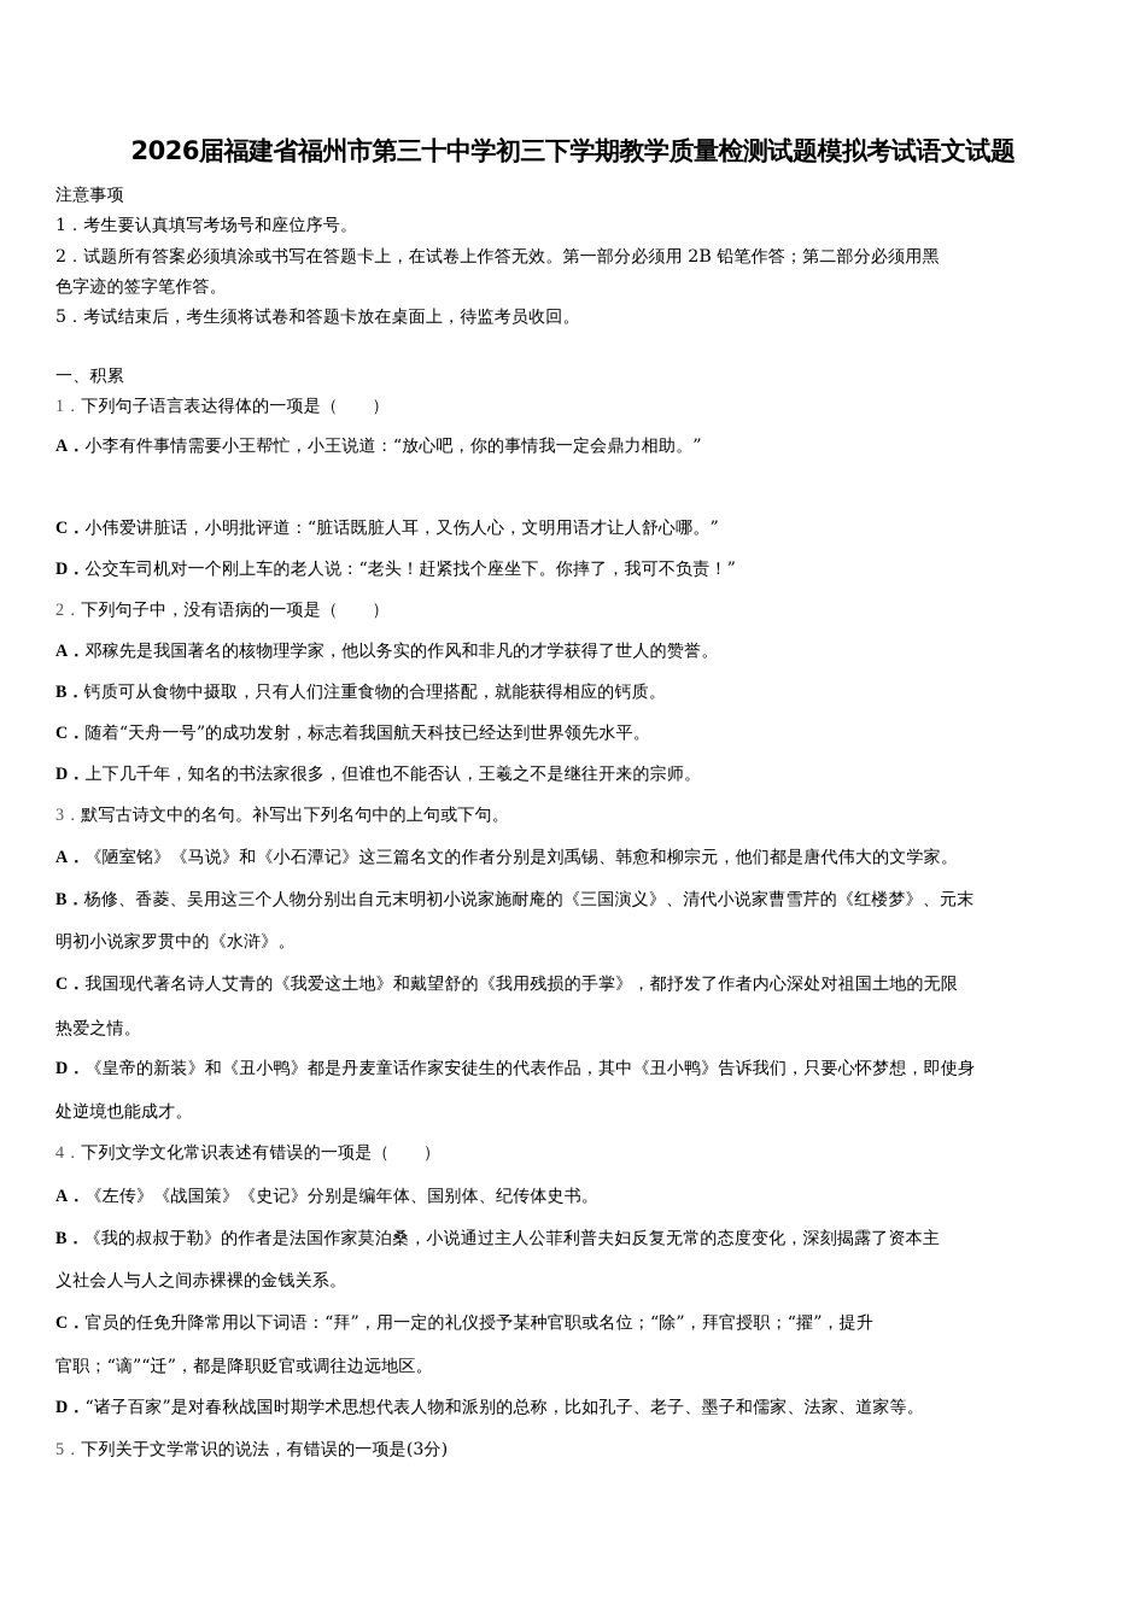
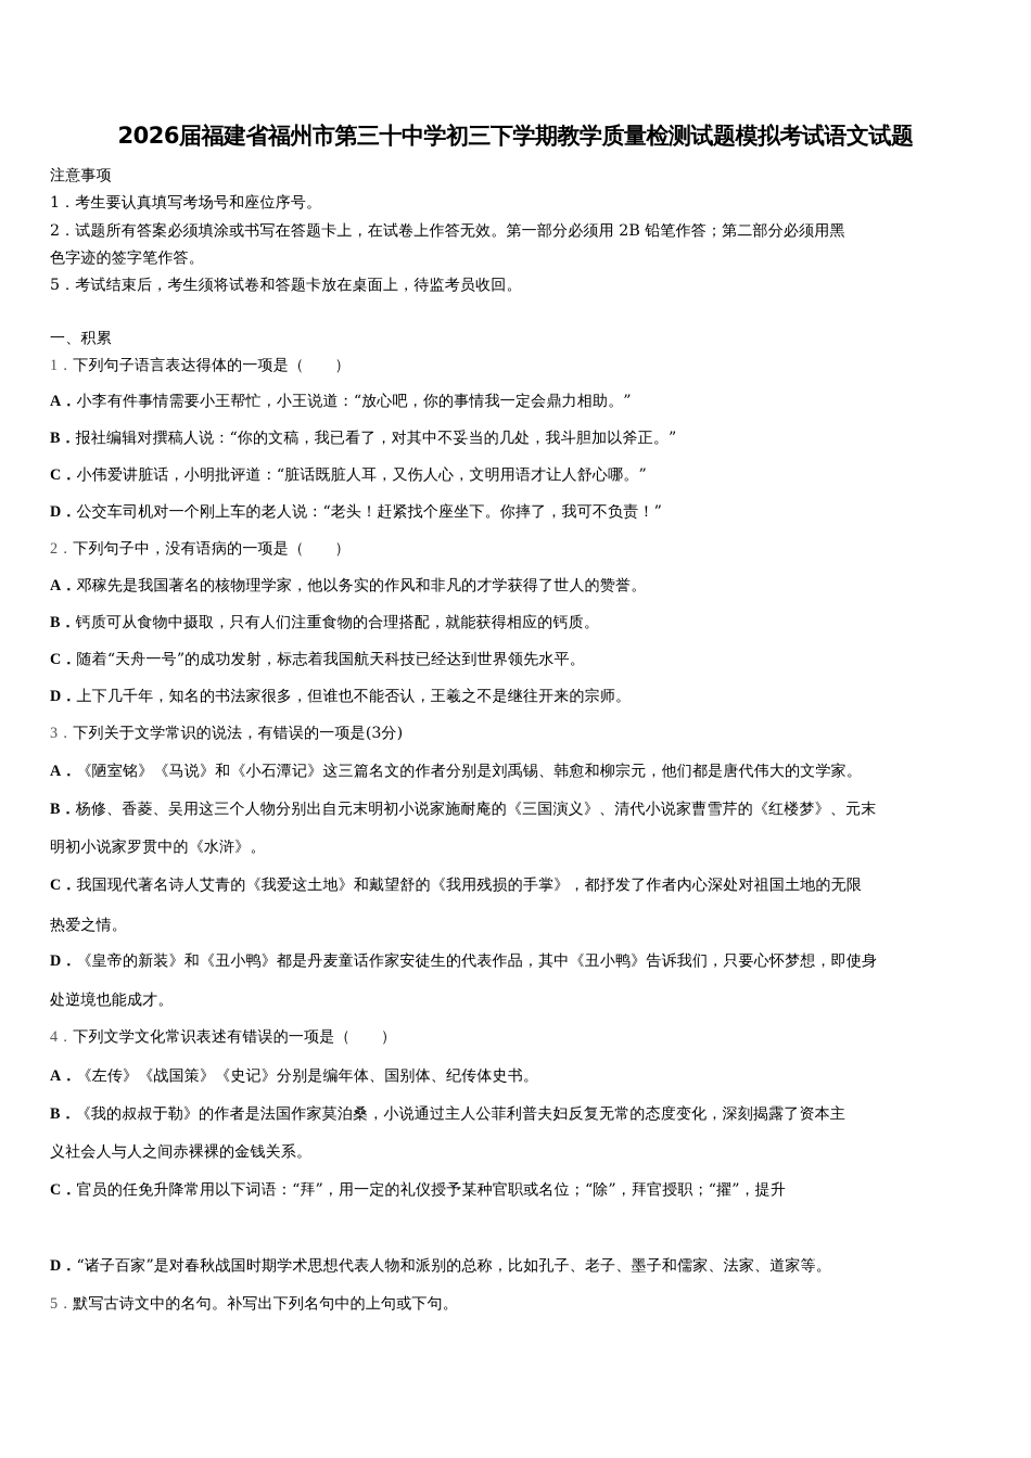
  2026届福建省福州市第三十中学初三下学期教学质量检测试题模拟考试语文试题
  注意事项
  1．考生要认真填写考场号和座位序号。
  2．试题所有答案必须填涂或书写在答题卡上，在试卷上作答无效。第一部分必须用 2B 铅笔作答；第二部分必须用黑
  色字迹的签字笔作答。
  5．考试结束后，考生须将试卷和答题卡放在桌面上，待监考员收回。
  一、积累
  1．下列句子语言表达得体的一项是（ ）
  A．小李有件事情需要小王帮忙，小王说道：“放心吧，你的事情我一定会鼎力相助。”
+ B．报社编辑对撰稿人说：“你的文稿，我已看了，对其中不妥当的几处，我斗胆加以斧正。”
  C．小伟爱讲脏话，小明批评道：“脏话既脏人耳，又伤人心，文明用语才让人舒心哪。”
  D．公交车司机对一个刚上车的老人说：“老头！赶紧找个座坐下。你摔了，我可不负责！”
  2．下列句子中，没有语病的一项是（ ）
  A．邓稼先是我国著名的核物理学家，他以务实的作风和非凡的才学获得了世人的赞誉。
  B．钙质可从食物中摄取，只有人们注重食物的合理搭配，就能获得相应的钙质。
  C．随着“天舟一号”的成功发射，标志着我国航天科技已经达到世界领先水平。
  D．上下几千年，知名的书法家很多，但谁也不能否认，王羲之不是继往开来的宗师。
- 3．默写古诗文中的名句。补写出下列名句中的上句或下句。
+ 3．下列关于文学常识的说法，有错误的一项是(3分)
  A．《陋室铭》《马说》和《小石潭记》这三篇名文的作者分别是刘禹锡、韩愈和柳宗元，他们都是唐代伟大的文学家。
  B．杨修、香菱、吴用这三个人物分别出自元末明初小说家施耐庵的《三国演义》、清代小说家曹雪芹的《红楼梦》、元末
  明初小说家罗贯中的《水浒》。
  C．我国现代著名诗人艾青的《我爱这土地》和戴望舒的《我用残损的手掌》，都抒发了作者内心深处对祖国土地的无限
  热爱之情。
  D．《皇帝的新装》和《丑小鸭》都是丹麦童话作家安徒生的代表作品，其中《丑小鸭》告诉我们，只要心怀梦想，即使身
  处逆境也能成才。
  4．下列文学文化常识表述有错误的一项是（ ）
  A．《左传》《战国策》《史记》分别是编年体、国别体、纪传体史书。
  B．《我的叔叔于勒》的作者是法国作家莫泊桑，小说通过主人公菲利普夫妇反复无常的态度变化，深刻揭露了资本主
  义社会人与人之间赤裸裸的金钱关系。
  C．官员的任免升降常用以下词语：“拜”，用一定的礼仪授予某种官职或名位；“除”，拜官授职；“擢”，提升
- 官职；“谪”“迁”，都是降职贬官或调往边远地区。
  D．“诸子百家”是对春秋战国时期学术思想代表人物和派别的总称，比如孔子、老子、墨子和儒家、法家、道家等。
- 5．下列关于文学常识的说法，有错误的一项是(3分)
+ 5．默写古诗文中的名句。补写出下列名句中的上句或下句。
